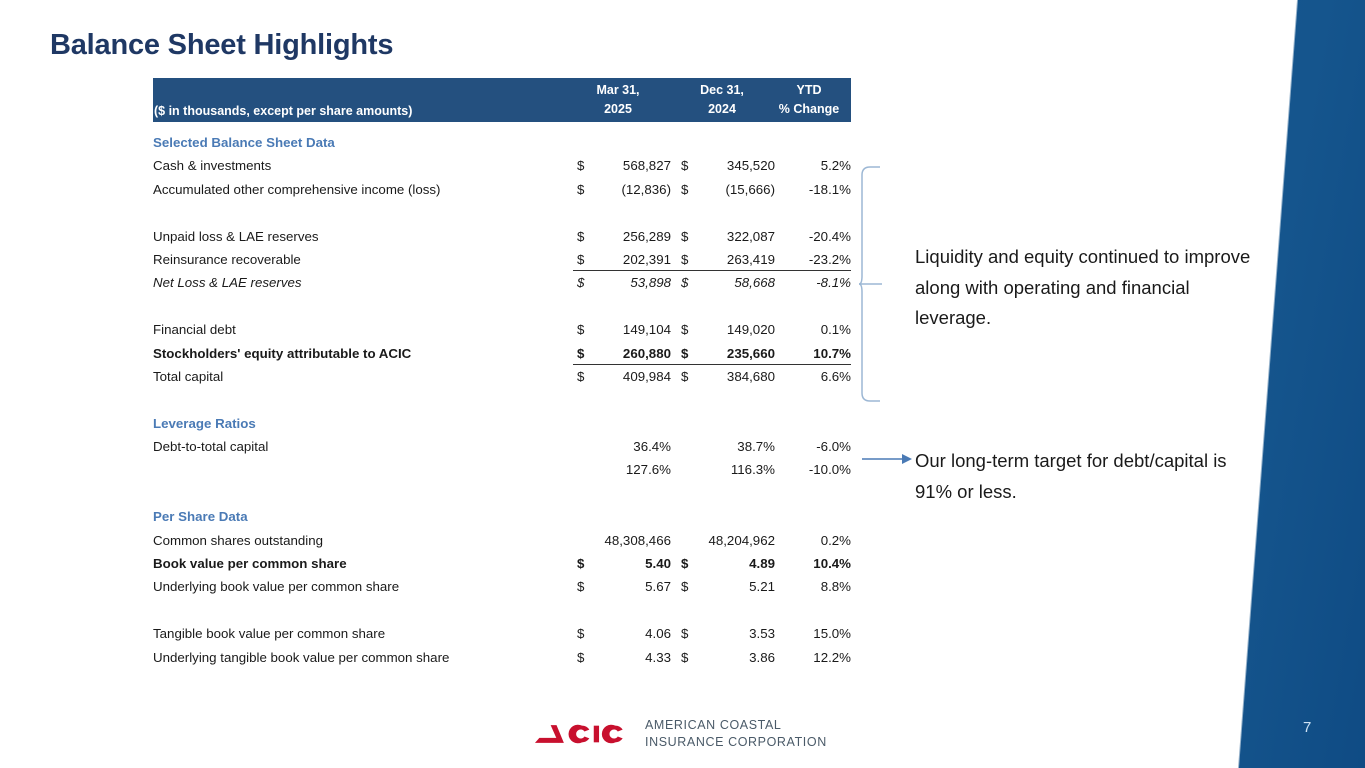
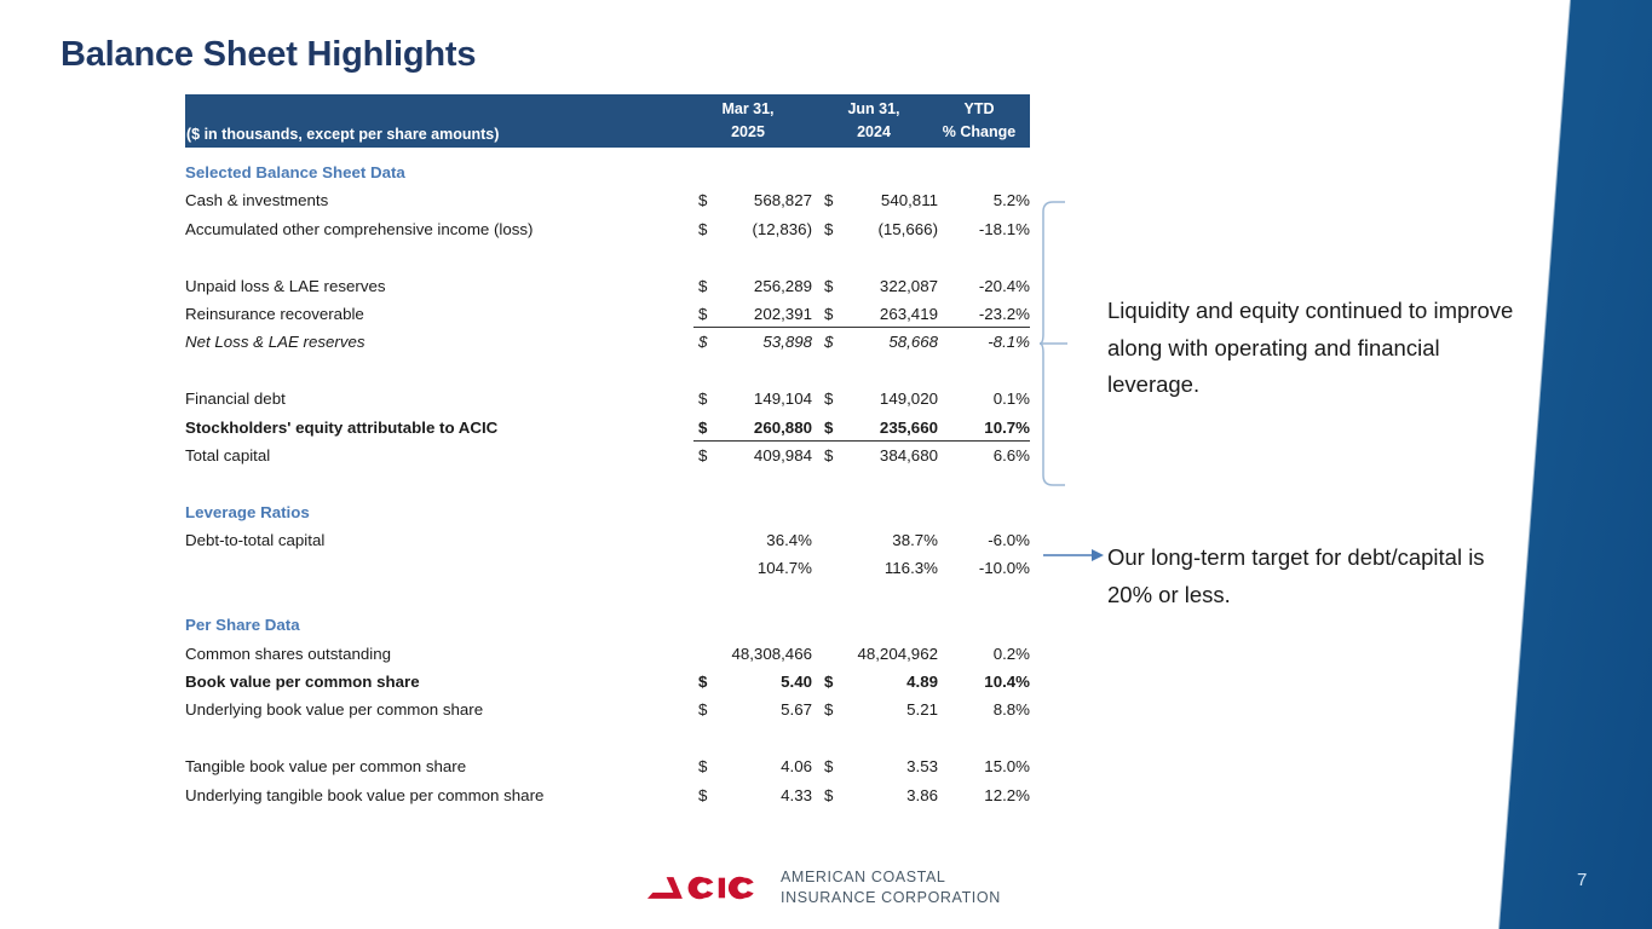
  7
  Balance Sheet Highlights
  ($ in thousands, except per share amounts)
  Mar 31,
  2025
- Dec 31,
+ Jun 31,
  2024
  YTD
  % Change
  Selected Balance Sheet Data
  Cash & investments
  $
  568,827
  $
- 345,520
+ 540,811
  5.2%
  Accumulated other comprehensive income (loss)
  $
  (12,836)
  $
  (15,666)
  -18.1%
  Unpaid loss & LAE reserves
  $
  256,289
  $
  322,087
  -20.4%
  Reinsurance recoverable
  $
  202,391
  $
  263,419
  -23.2%
  Net Loss & LAE reserves
  $
  53,898
  $
  58,668
  -8.1%
  Financial debt
  $
  149,104
  $
  149,020
  0.1%
  Stockholders' equity attributable to ACIC
  $
  260,880
  $
  235,660
  10.7%
  Total capital
  $
  409,984
  $
  384,680
  6.6%
  Leverage Ratios
  Debt-to-total capital
  36.4%
  38.7%
  -6.0%
- 127.6%
+ 104.7%
  116.3%
  -10.0%
  Per Share Data
  Common shares outstanding
  48,308,466
  48,204,962
  0.2%
  Book value per common share
  $
  5.40
  $
  4.89
  10.4%
  Underlying book value per common share
  $
  5.67
  $
  5.21
  8.8%
  Tangible book value per common share
  $
  4.06
  $
  3.53
  15.0%
  Underlying tangible book value per common share
  $
  4.33
  $
  3.86
  12.2%
  Liquidity and equity continued to improve along with operating and financial leverage.
- Our long-term target for debt/capital is 91% or less.
+ Our long-term target for debt/capital is 20% or less.
  AMERICAN COASTAL
  INSURANCE CORPORATION
